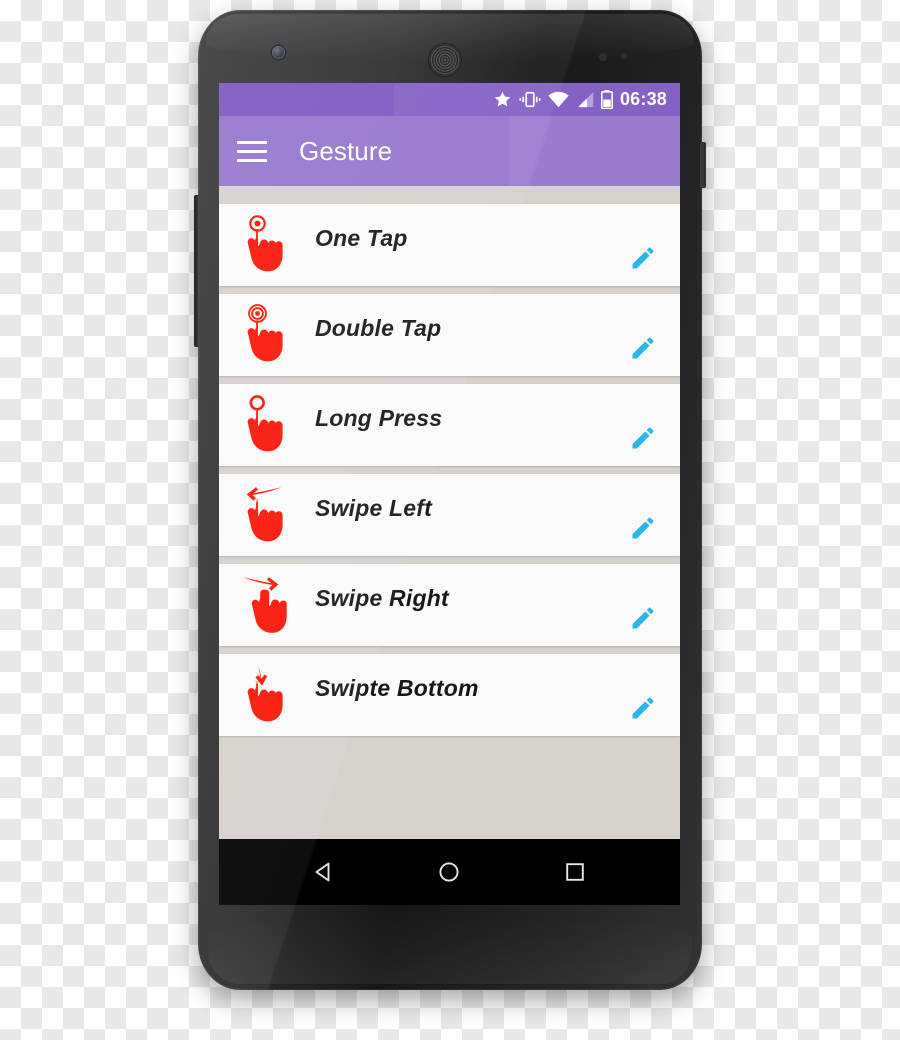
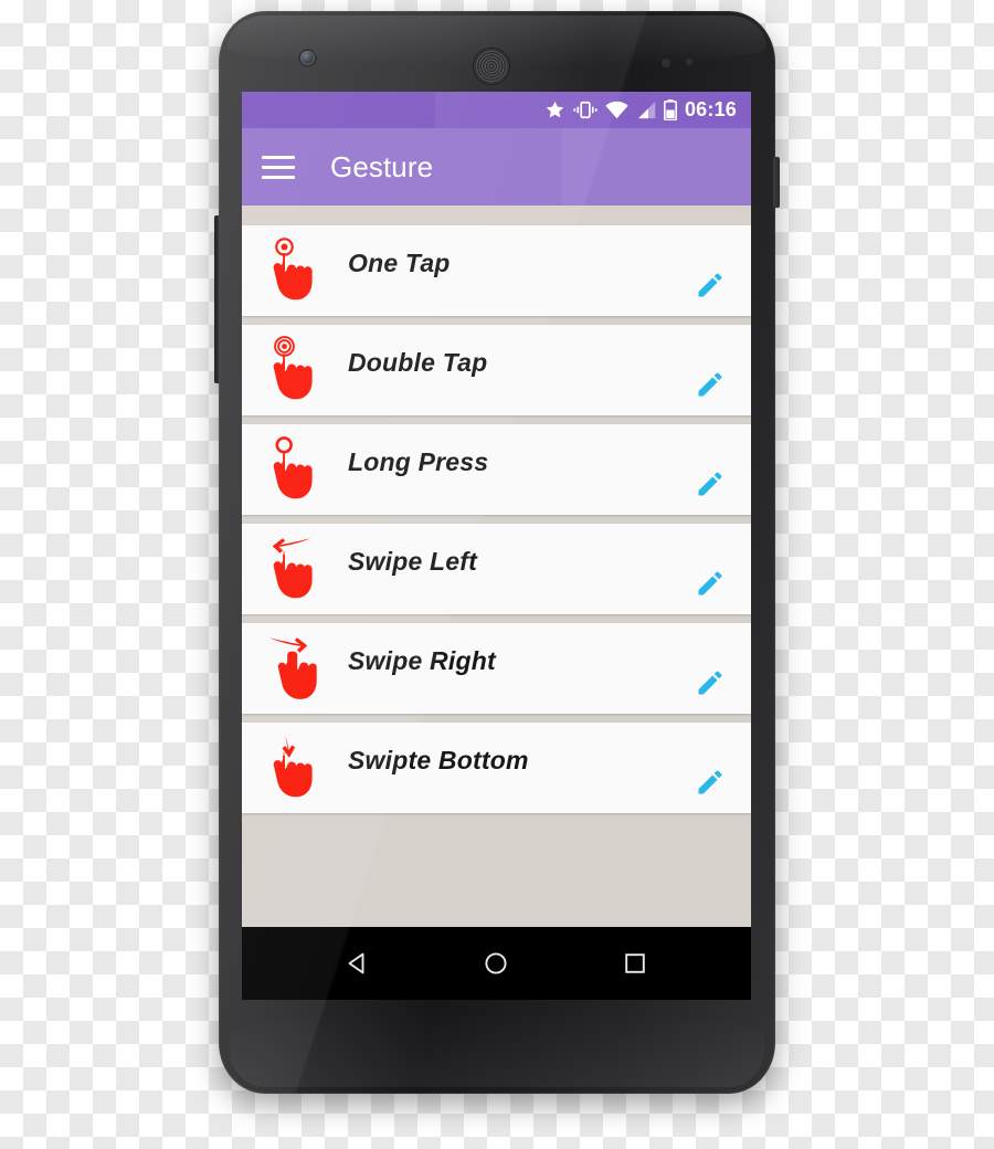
- 06:38
+ 06:16
  Gesture
